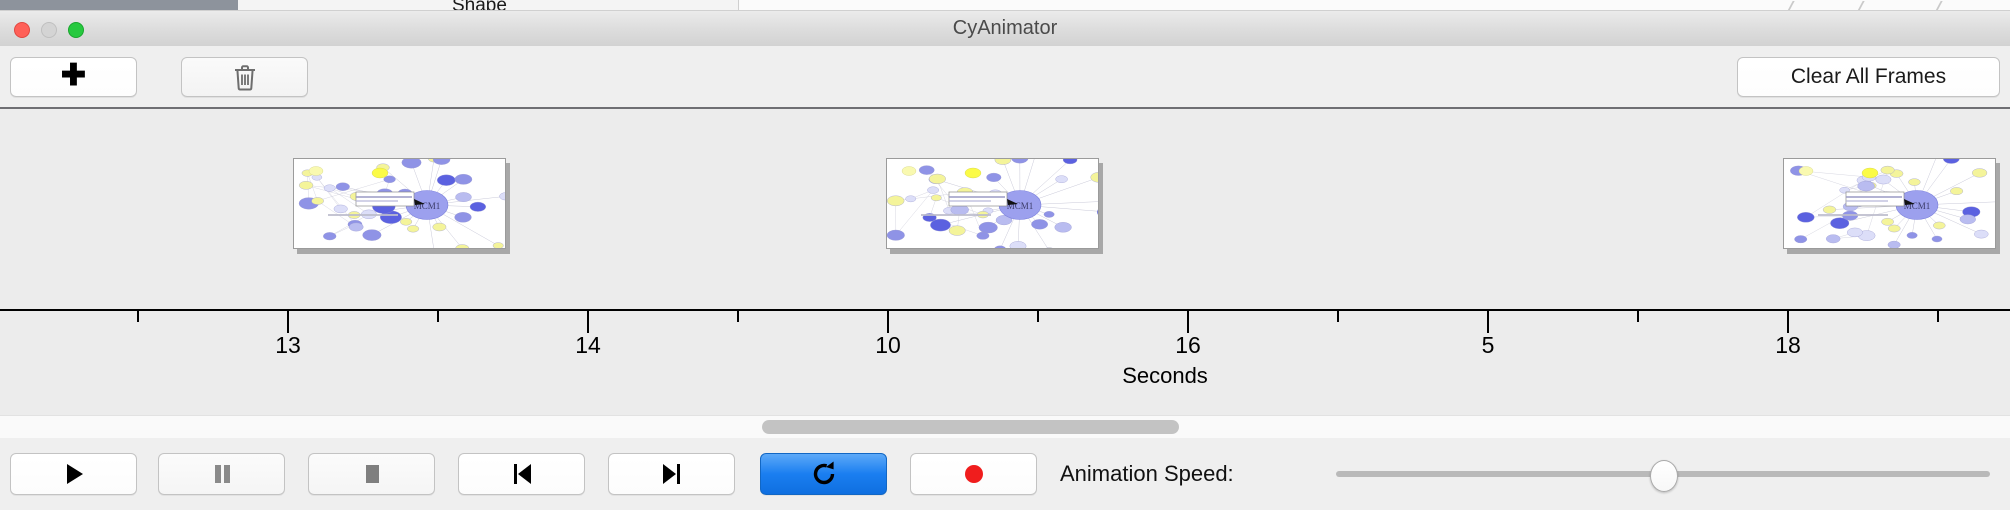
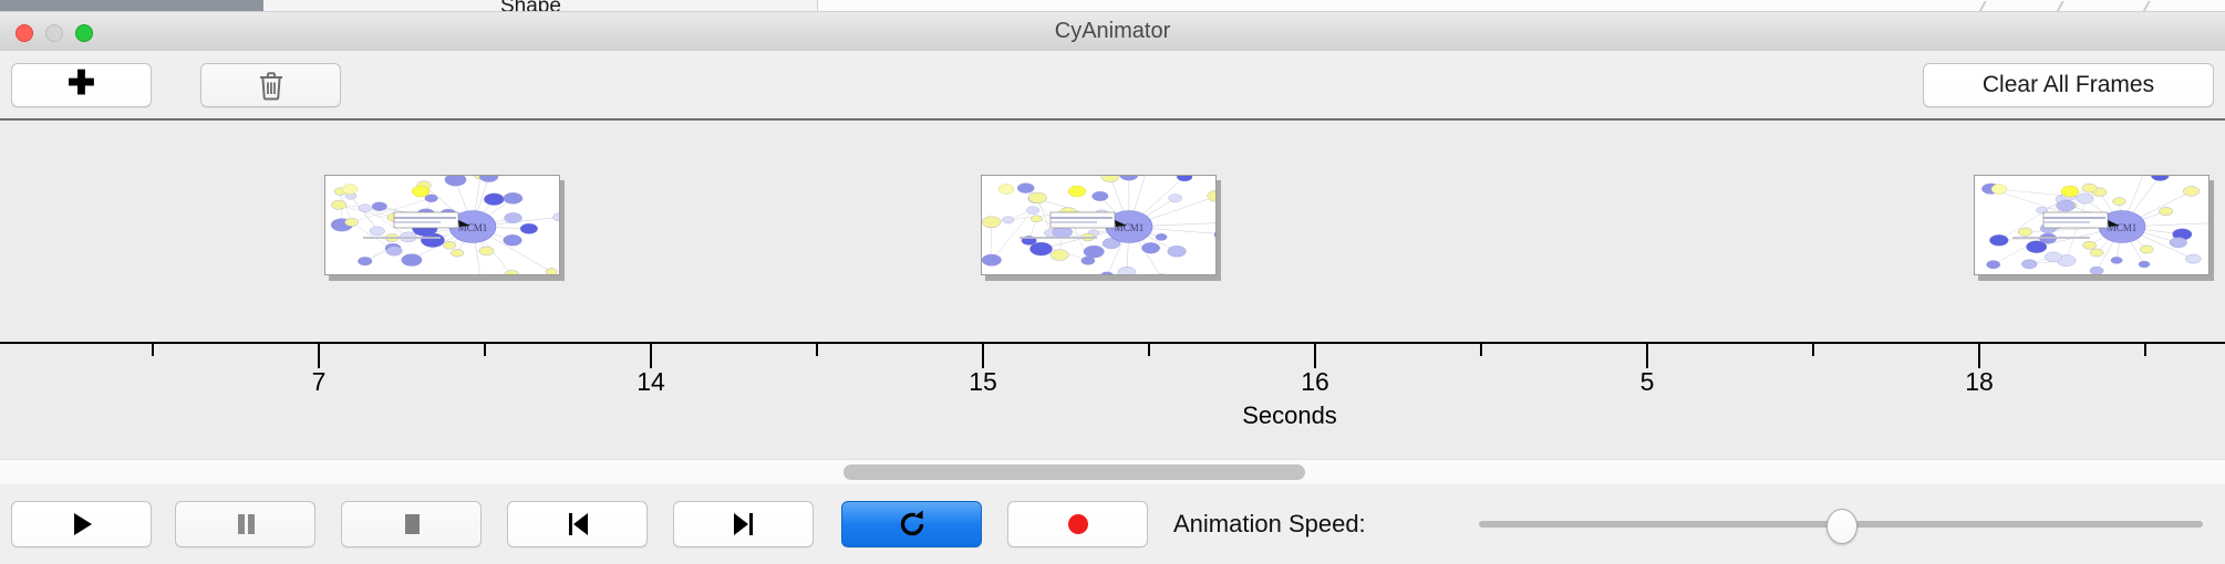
  Shape
  CyAnimator
  ✚
  Clear All Frames
  MCM1
  MCM1
  MCM1
- 13
+ 7
  14
- 10
+ 15
  16
  5
  18
  Seconds
  Animation Speed:
